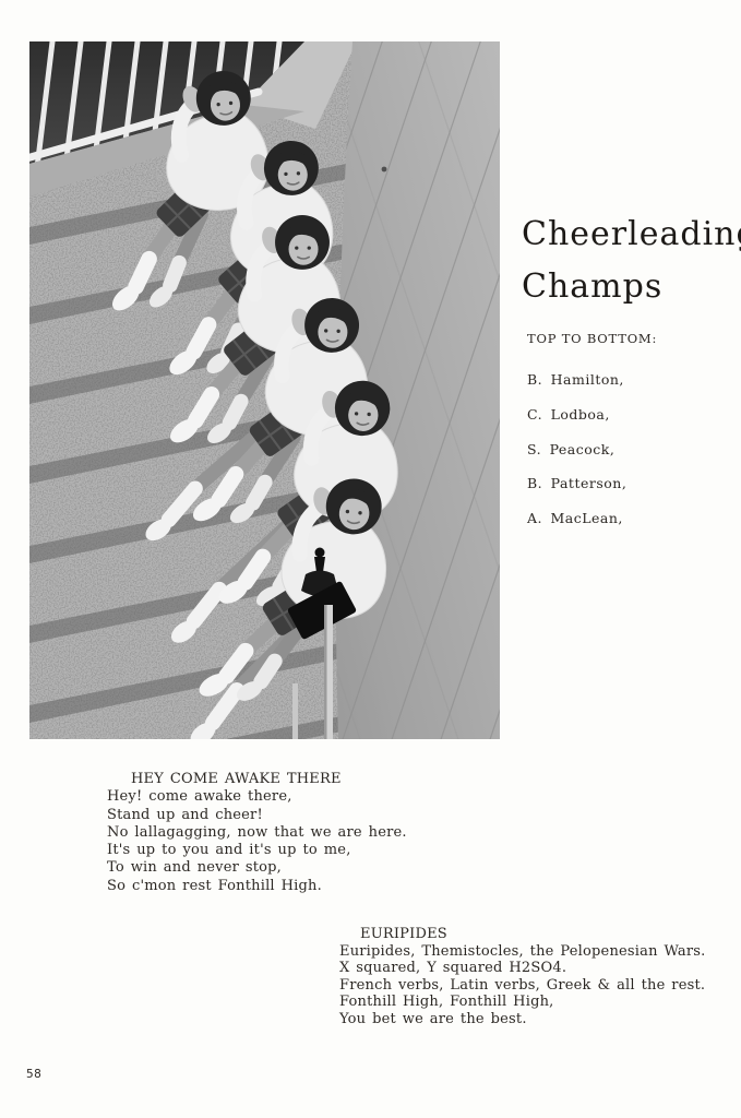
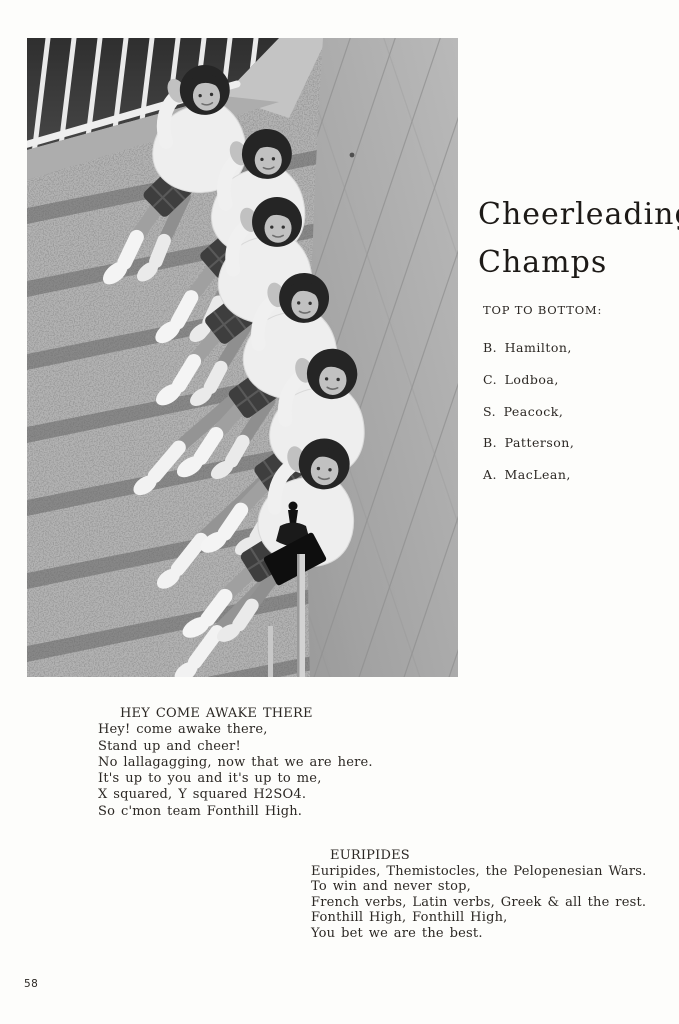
  Cheerleadin
  Champs
  TOP TO BOTTOM:
  B. Hamilton,
  C. Lodboa,
  S. Peacock,
  B. Patterson,
  A. MacLean,
  HEY COME AWAKE THERE
  Hey! come awake there,
  Stand up and cheer!
  No lallagagging, now that we are here.
  It's up to you and it's up to me,
- To win and never stop,
+ X squared, Y squared H2SO4.
- So c'mon rest Fonthill High.
+ So c'mon team Fonthill High.
  EURIPIDES
  Euripides, Themistocles, the Pelopenesian Wars.
- X squared, Y squared H2SO4.
+ To win and never stop,
  French verbs, Latin verbs, Greek & all the rest.
  Fonthill High, Fonthill High,
  You bet we are the best.
  58
